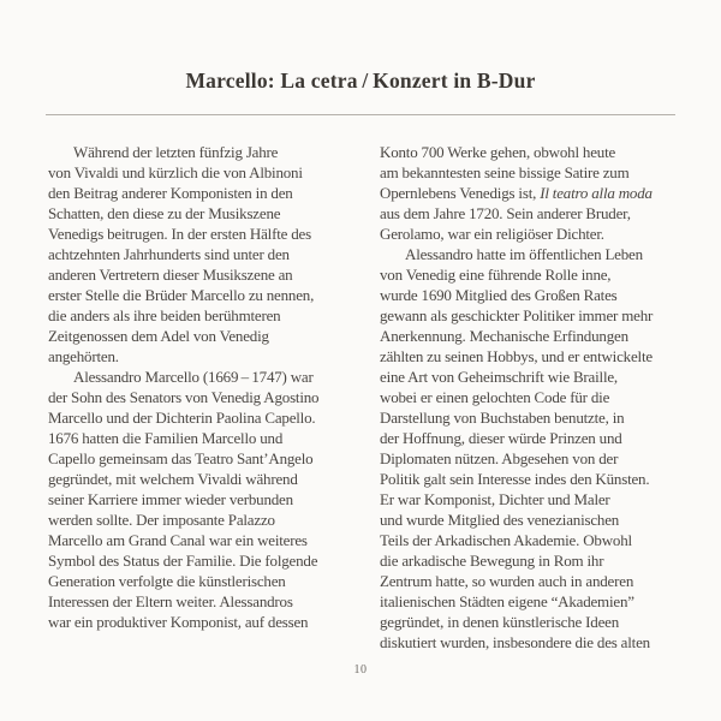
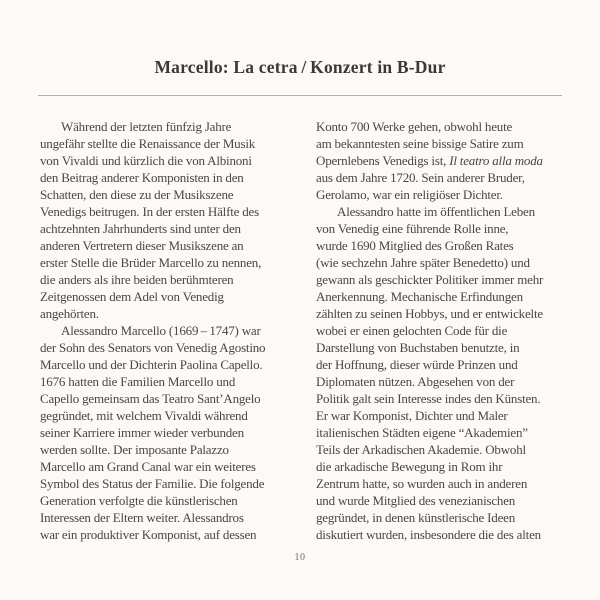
  Marcello: La cetra / Konzert in B-Dur
  Während der letzten fünfzig Jahre
+ ungefähr stellte die Renaissance der Musik
  von Vivaldi und kürzlich die von Albinoni
  den Beitrag anderer Komponisten in den
  Schatten, den diese zu der Musikszene
  Venedigs beitrugen. In der ersten Hälfte des
  achtzehnten Jahrhunderts sind unter den
  anderen Vertretern dieser Musikszene an
  erster Stelle die Brüder Marcello zu nennen,
  die anders als ihre beiden berühmteren
  Zeitgenossen dem Adel von Venedig
  angehörten.
  Alessandro Marcello (1669 – 1747) war
  der Sohn des Senators von Venedig Agostino
  Marcello und der Dichterin Paolina Capello.
  1676 hatten die Familien Marcello und
  Capello gemeinsam das Teatro Sant’Angelo
  gegründet, mit welchem Vivaldi während
  seiner Karriere immer wieder verbunden
  werden sollte. Der imposante Palazzo
  Marcello am Grand Canal war ein weiteres
  Symbol des Status der Familie. Die folgende
  Generation verfolgte die künstlerischen
  Interessen der Eltern weiter. Alessandros
  war ein produktiver Komponist, auf dessen
  Konto 700 Werke gehen, obwohl heute
  am bekanntesten seine bissige Satire zum
  Opernlebens Venedigs ist, Il teatro alla moda
  aus dem Jahre 1720. Sein anderer Bruder,
  Gerolamo, war ein religiöser Dichter.
  Alessandro hatte im öffentlichen Leben
  von Venedig eine führende Rolle inne,
  wurde 1690 Mitglied des Großen Rates
+ (wie sechzehn Jahre später Benedetto) und
  gewann als geschickter Politiker immer mehr
  Anerkennung. Mechanische Erfindungen
  zählten zu seinen Hobbys, und er entwickelte
- eine Art von Geheimschrift wie Braille,
  wobei er einen gelochten Code für die
  Darstellung von Buchstaben benutzte, in
  der Hoffnung, dieser würde Prinzen und
  Diplomaten nützen. Abgesehen von der
  Politik galt sein Interesse indes den Künsten.
  Er war Komponist, Dichter und Maler
- und wurde Mitglied des venezianischen
+ italienischen Städten eigene “Akademien”
  Teils der Arkadischen Akademie. Obwohl
  die arkadische Bewegung in Rom ihr
  Zentrum hatte, so wurden auch in anderen
- italienischen Städten eigene “Akademien”
+ und wurde Mitglied des venezianischen
  gegründet, in denen künstlerische Ideen
  diskutiert wurden, insbesondere die des alten
  10
